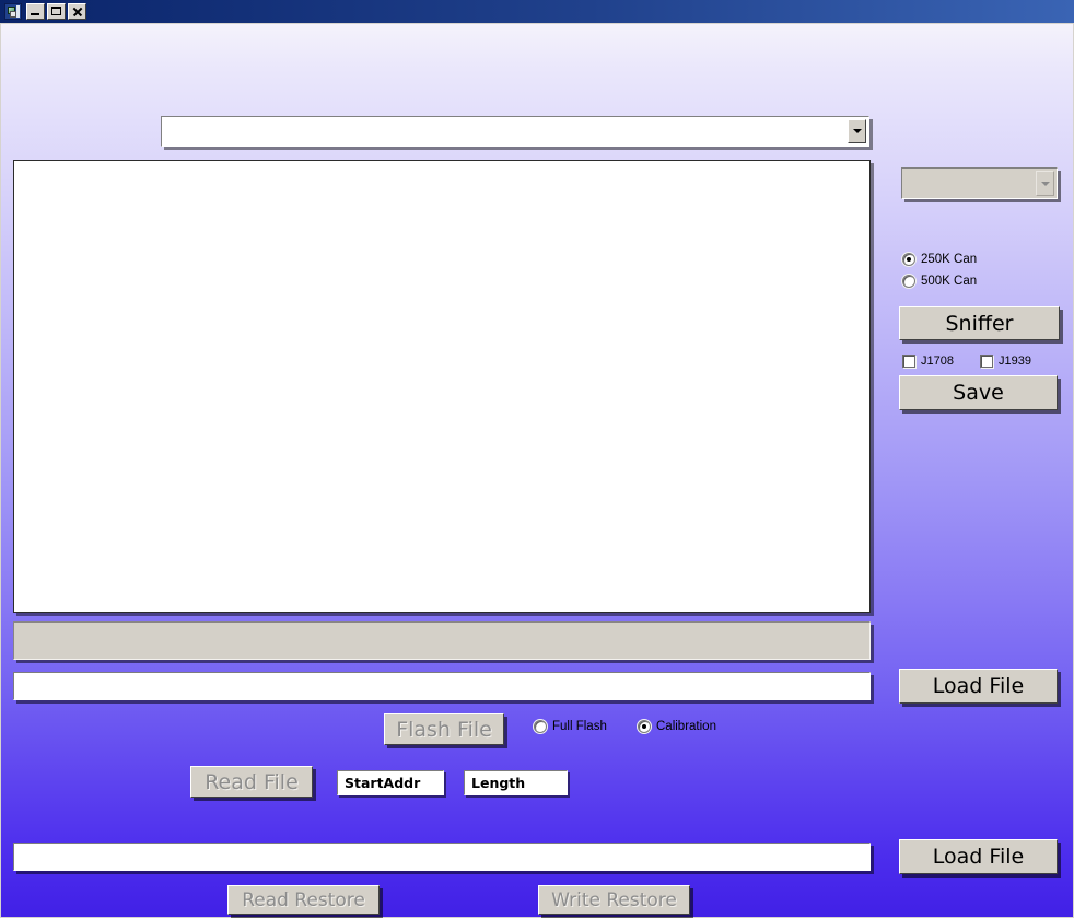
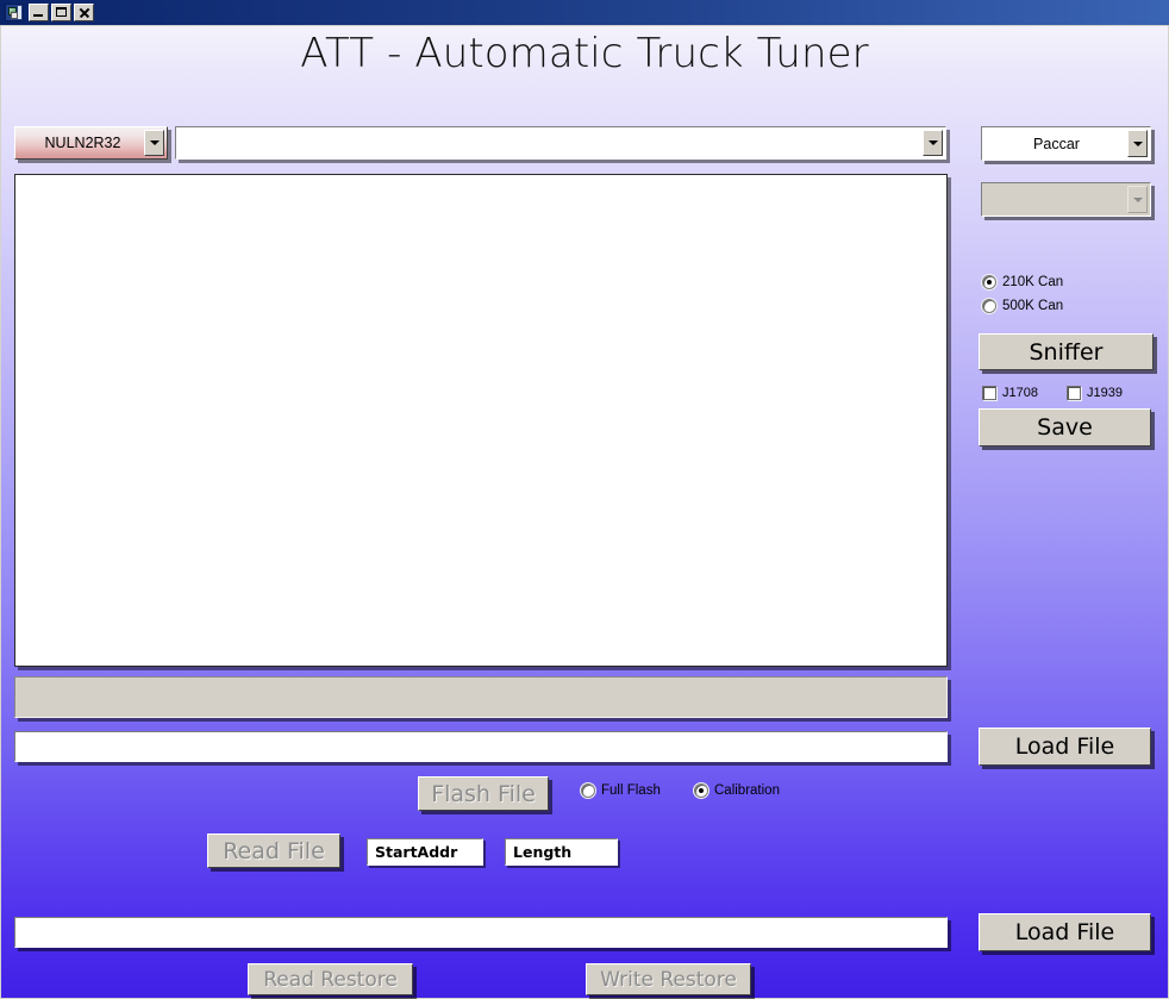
+ ATT - Automatic Truck Tuner
+ NULN2R32
+ Paccar
- 250K Can
+ 210K Can
  500K Can
  Sniffer
  J1708
  J1939
  Save
  Load File
  Flash File
  Full Flash
  Calibration
  Read File
  StartAddr
  Length
  Load File
  Read Restore
  Write Restore
